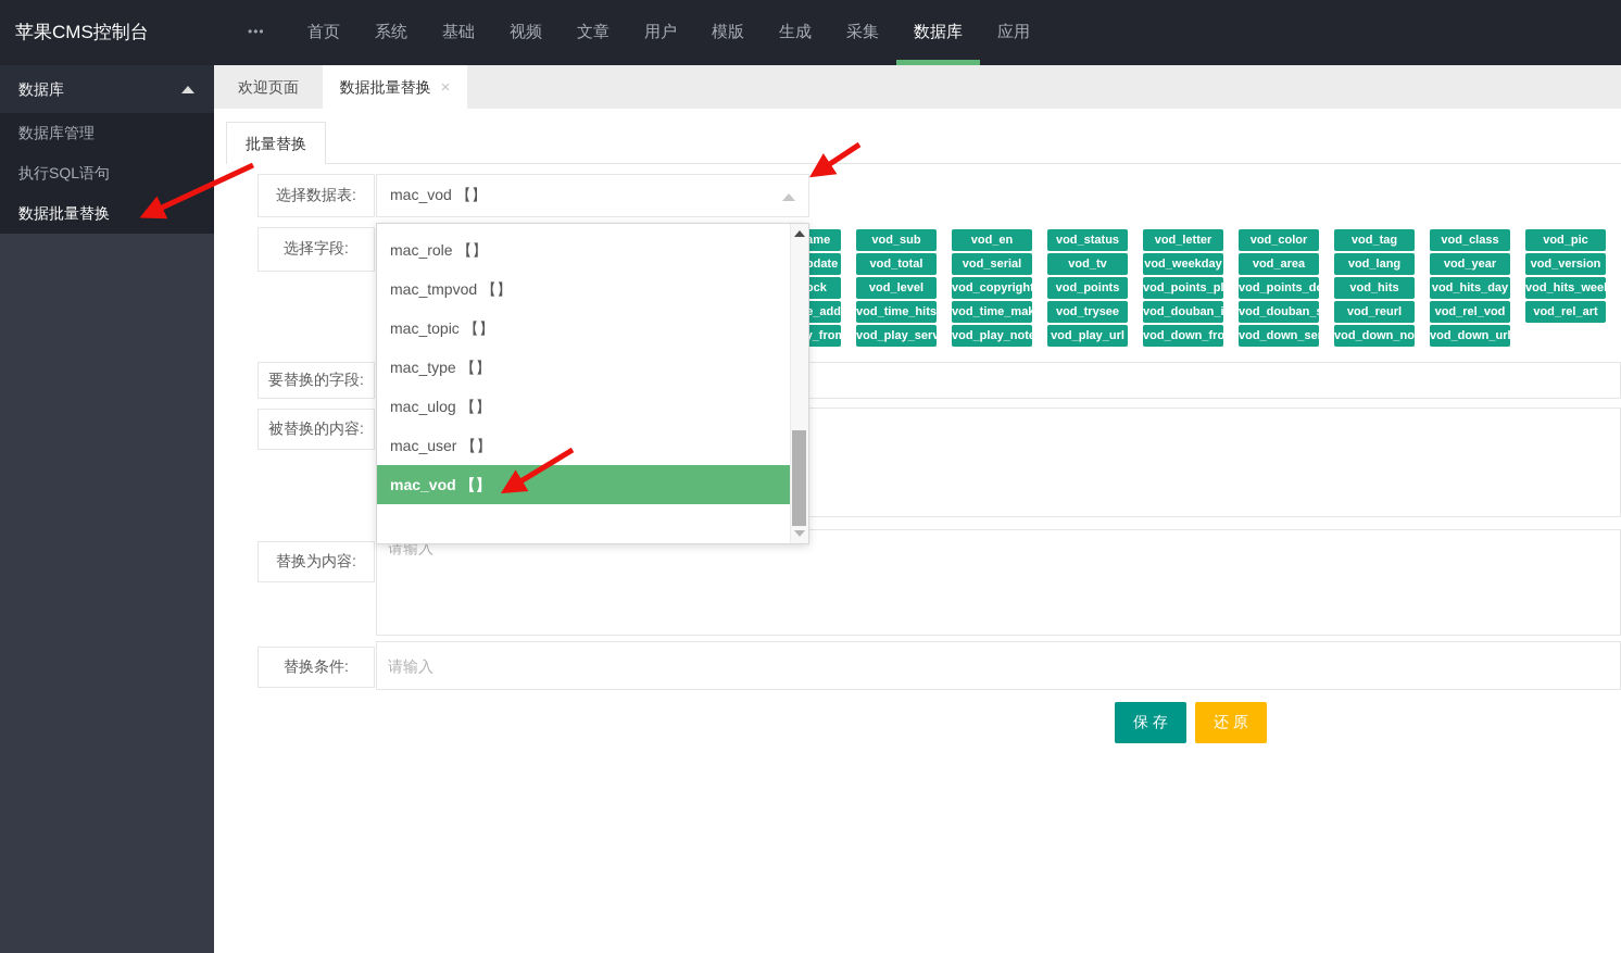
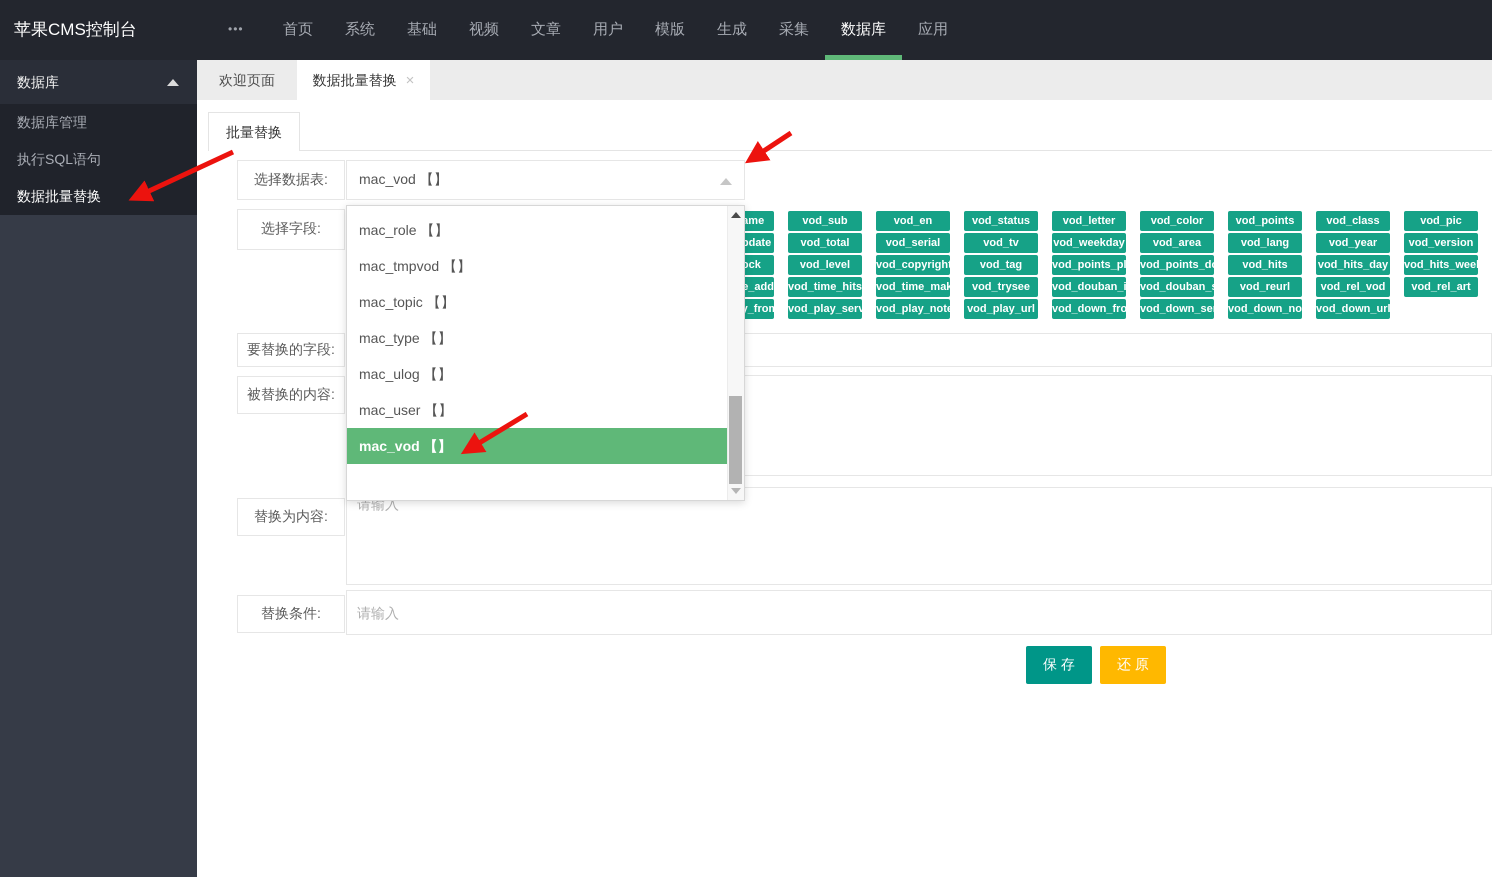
  苹果CMS控制台
  •••
  首页
  系统
  基础
  视频
  文章
  用户
  模版
  生成
  采集
  数据库
  应用
  数据库
  数据库管理
  执行SQL语句
  数据批量替换
  欢迎页面
  数据批量替换
  ×
  批量替换
  选择数据表:
  mac_vod 【】
  选择字段:
  vod_sub
  vod_en
  vod_status
  vod_letter
  vod_color
- vod_tag
+ vod_points
  vod_class
  vod_pic
  vod_total
  vod_serial
  vod_tv
  vod_weekday
  vod_area
  vod_lang
  vod_year
  vod_version
  vod_level
  vod_copyright
- vod_points
+ vod_tag
  vod_points_pl
  vod_points_d
  vod_hits
  vod_hits_day
  vod_hits_wee
  vod_time_hits
  vod_time_mak
  vod_trysee
  vod_douban_i
  vod_reurl
  vod_rel_vod
  vod_rel_art
  vod_play_serv
  vod_play_note
  vod_play_url
  vod_down_fro
  vod_down_se
  vod_down_no
  vod_down_url
  要替换的字段:
  被替换的内容:
  替换为内容:
  请输入
  替换条件:
  请输入
  保 存
  还 原
  mac_role 【】
  mac_tmpvod 【】
  mac_topic 【】
  mac_type 【】
  mac_ulog 【】
  mac_user 【】
  mac_vod 【】
